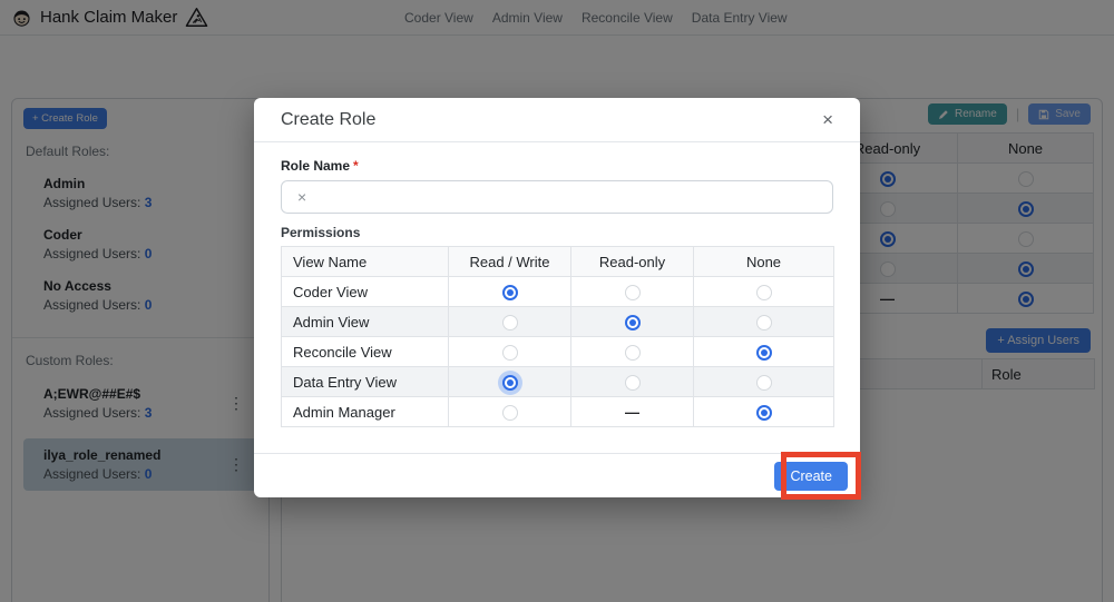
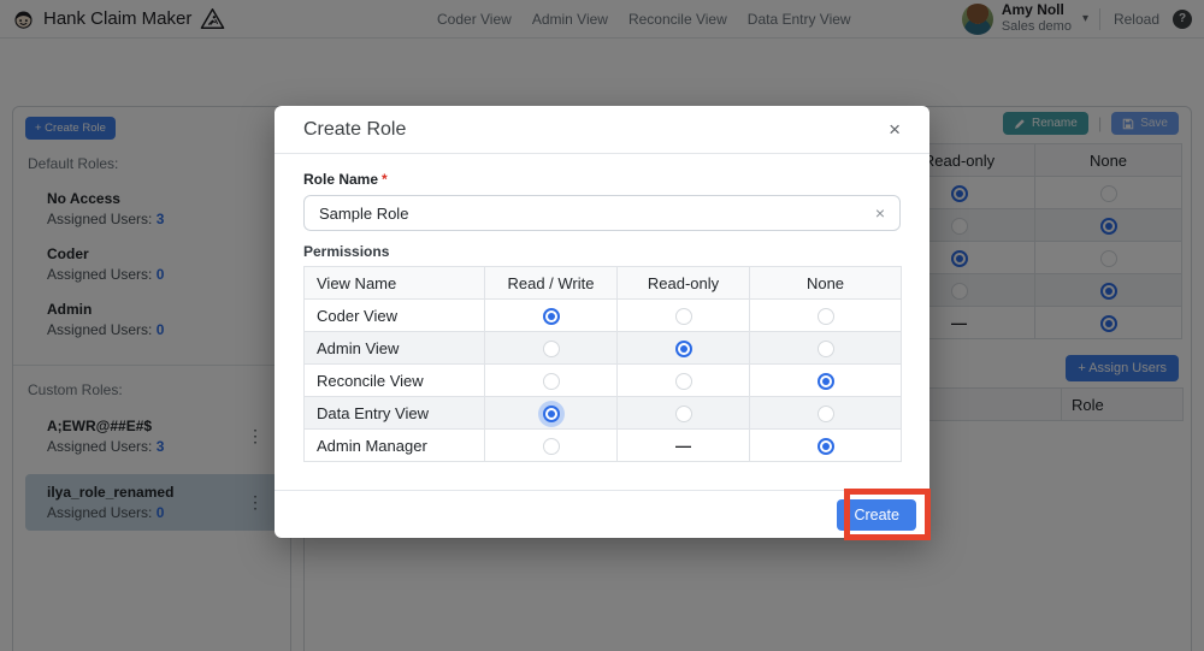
  Hank Claim Maker
  Coder View
  Admin View
  Reconcile View
  Data Entry View
+ Amy Noll
+ Sales demo
+ ▾
+ Reload
+ ?
  + Create Role
  Default Roles:
- Admin
+ No Access
  Assigned Users: 3
  Coder
  Assigned Users: 0
- No Access
+ Admin
  Assigned Users: 0
  Custom Roles:
  A;EWR@##E#$
  Assigned Users: 3
  ⋮
  ilya_role_renamed
  Assigned Users: 0
  ⋮
  Rename
  |
  Save
  ead-only	None
  + Assign Users
  Role
  Create Role
  ×
  Role Name *
+ Sample Role
  ×
  Permissions
  View Name	Read / Write	Read-only	None
  Coder View
  Admin View
  Reconcile View
  Data Entry View
  Admin Manager
  Create
